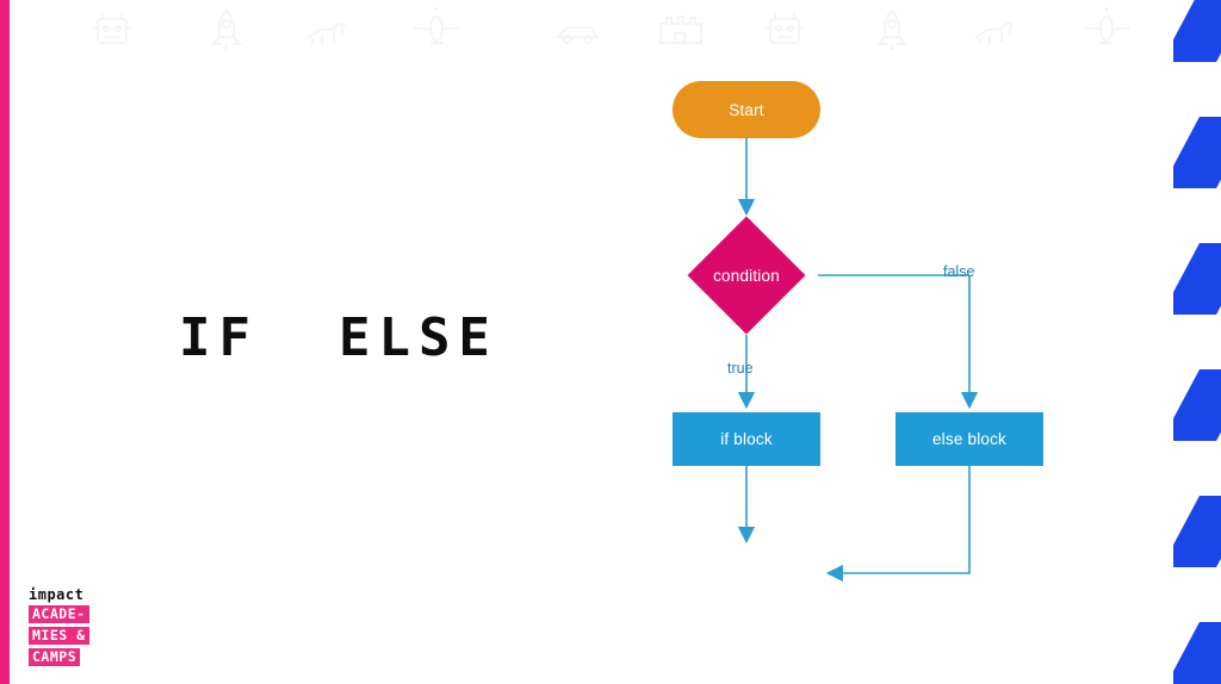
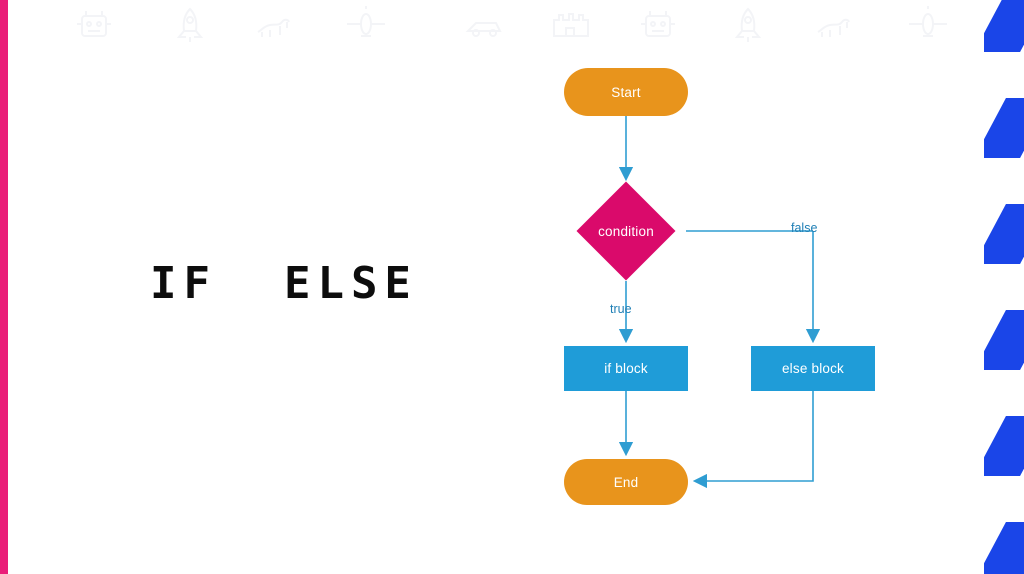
  IF ELSE
  Start
  condition
  if block
  else block
+ End
  true
  false
- impact
- ACADE-
- MIES &
- CAMPS
